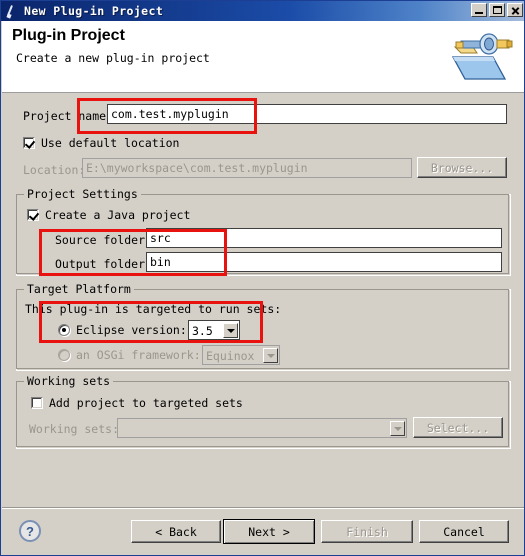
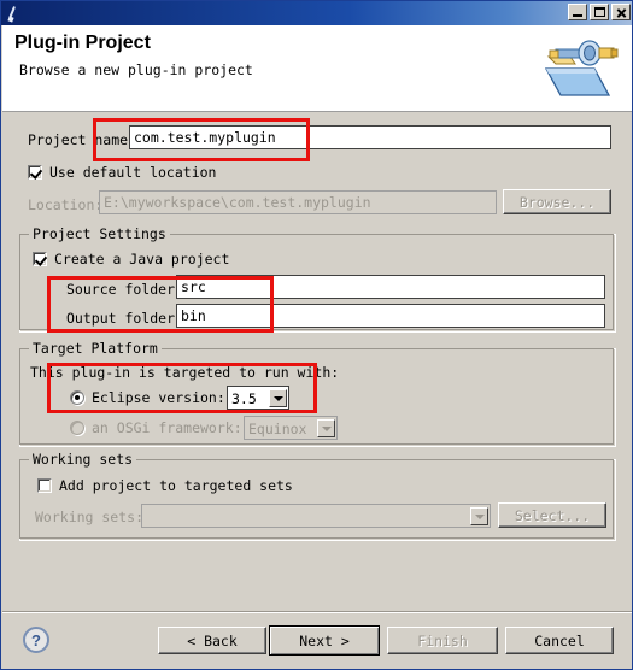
- New Plug-in Project
  Plug-in Project
- Create a new plug-in project
+ Browse a new plug-in project
  Project name
  com.test.myplugin
  Use default location
  Location
  E:\myworkspace\com.test.myplugin
  Browse...
  Project Settings
  Create a Java project
  Source folder
  src
  Output folder
  bin
  Target Platform
- This plug-in is targeted to run sets:
+ This plug-in is targeted to run with:
  Eclipse version:
  3.5
  an OSGi framework:
  Equinox
  Working sets
  Add project to targeted sets
  Working sets:
  Select...
  ?
  < Back
  Next >
  Finish
  Cancel
